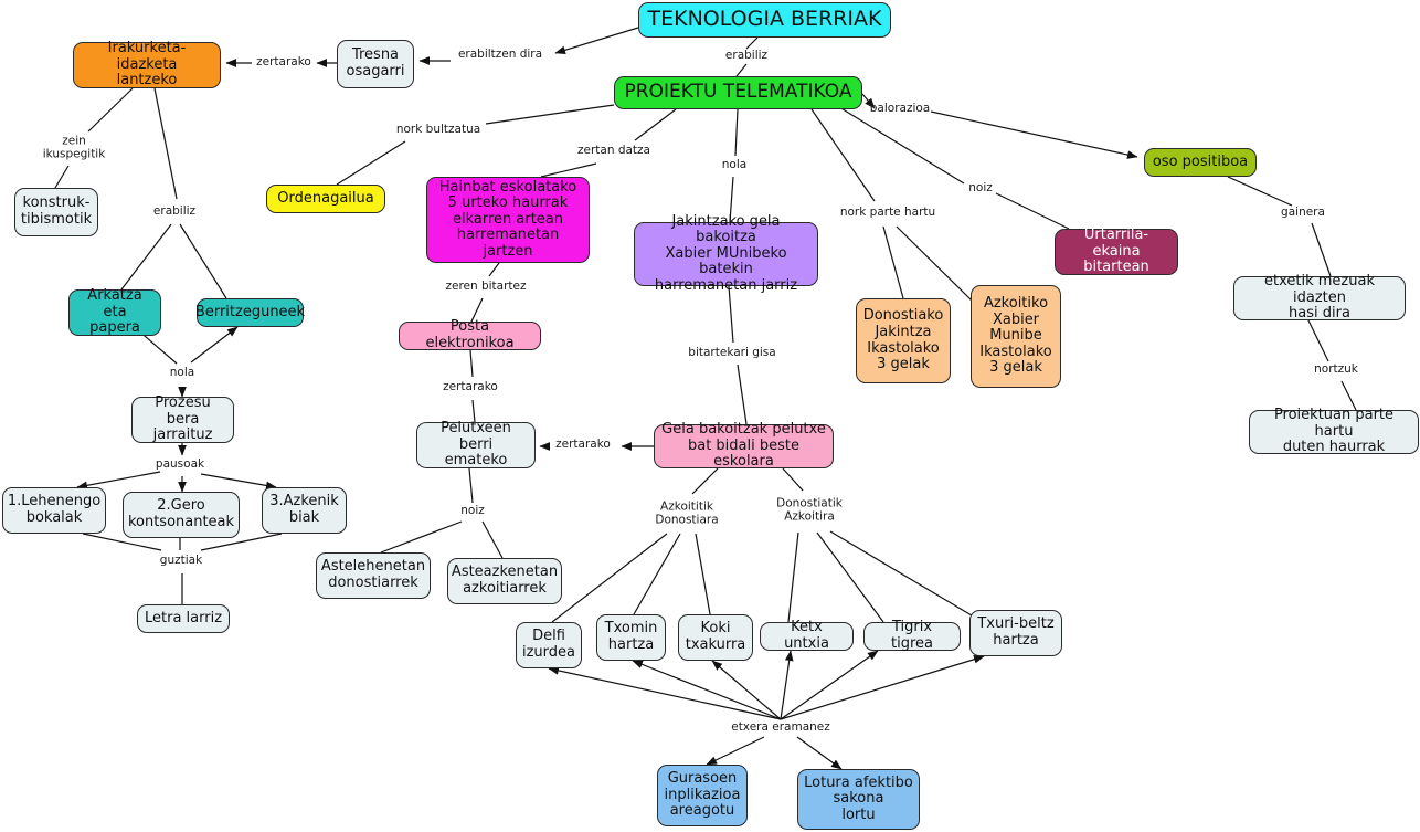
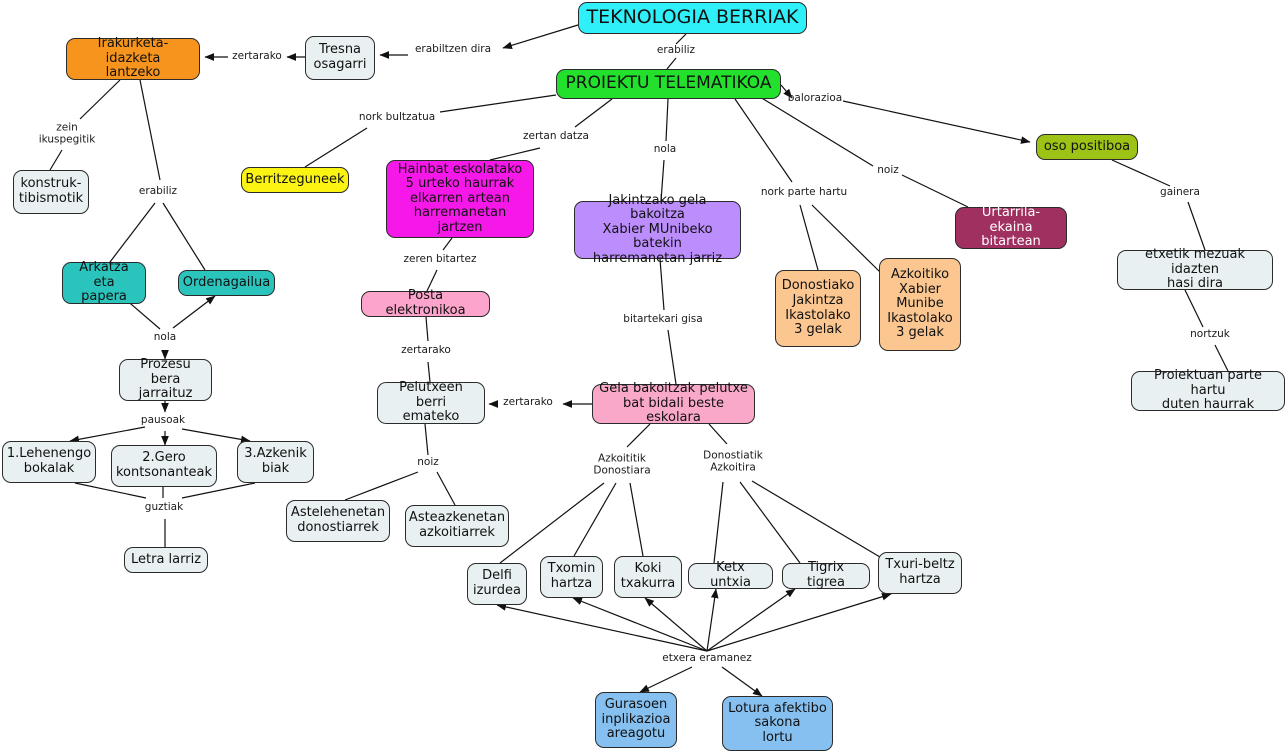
  TEKNOLOGIA BERRIAK
  PROIEKTU TELEMATIKOA
  Irakurketa-idazketa
  lantzeko
  Tresna
  osagarri
  konstruk-
  tibismotik
- Ordenagailua
+ Berritzeguneek
  Hainbat eskolatako
  5 urteko haurrak
  elkarren artean
  harremanetan jartzen
  Jakintzako gela bakoitza
  Xabier MUnibeko batekin
  harremanetan jarriz
  oso positiboa
  Urtarrila-ekaina
  bitartean
  Donostiako
  Jakintza
  Ikastolako
  3 gelak
  Azkoitiko
  Xabier
  Munibe
  Ikastolako
  3 gelak
  etxetik mezuak idazten
  hasi dira
  Proiektuan parte hartu
  duten haurrak
  Arkatza eta
  papera
- Berritzeguneek
+ Ordenagailua
  Prozesu bera
  jarraituz
  1.Lehenengo
  bokalak
  2.Gero
  kontsonanteak
  3.Azkenik
  biak
  Letra larriz
  Posta elektronikoa
  Pelutxeen berri
  emateko
  Gela bakoitzak pelutxe
  bat bidali beste eskolara
  Astelehenetan
  donostiarrek
  Asteazkenetan
  azkoitiarrek
  Delfi
  izurdea
  Txomin
  hartza
  Koki
  txakurra
  Ketx untxia
  Tigrix tigrea
  Txuri-beltz
  hartza
  Gurasoen
  inplikazioa
  areagotu
  Lotura afektibo
  sakona
  lortu
  erabiliz
  erabiltzen dira
  zertarako
  zein
  ikuspegitik
  erabiliz
  nork bultzatua
  zertan datza
  nola
  nork parte hartu
  noiz
  balorazioa
  gainera
  nortzuk
  nola
  pausoak
  guztiak
  zeren bitartez
  zertarako
  zertarako
  bitartekari gisa
  noiz
  Azkoititik
  Donostiara
  Donostiatik
  Azkoitira
  etxera eramanez
